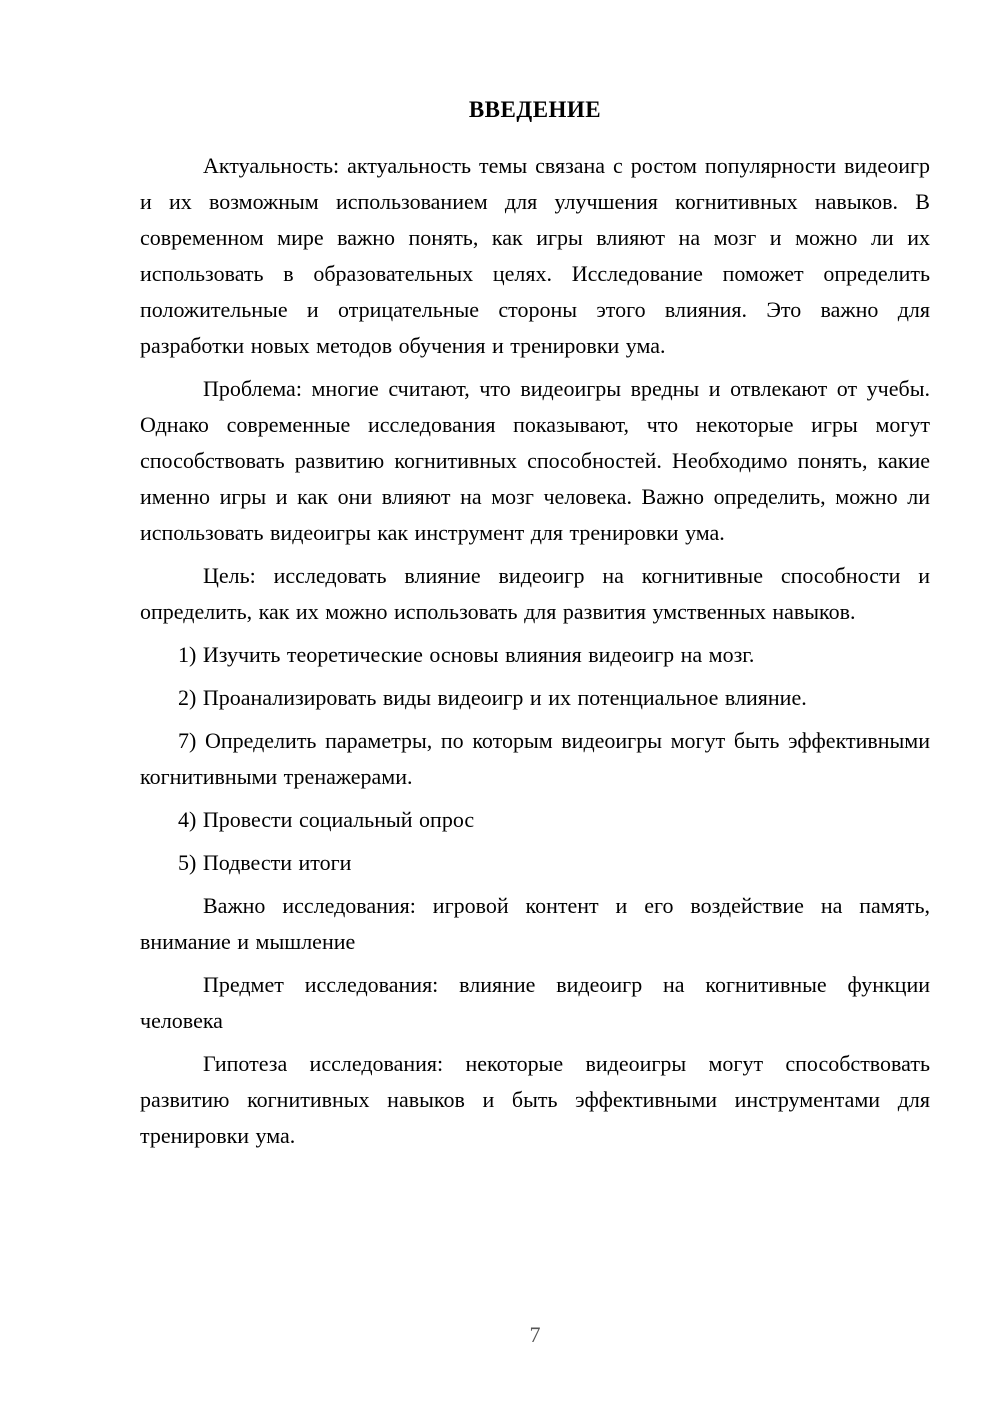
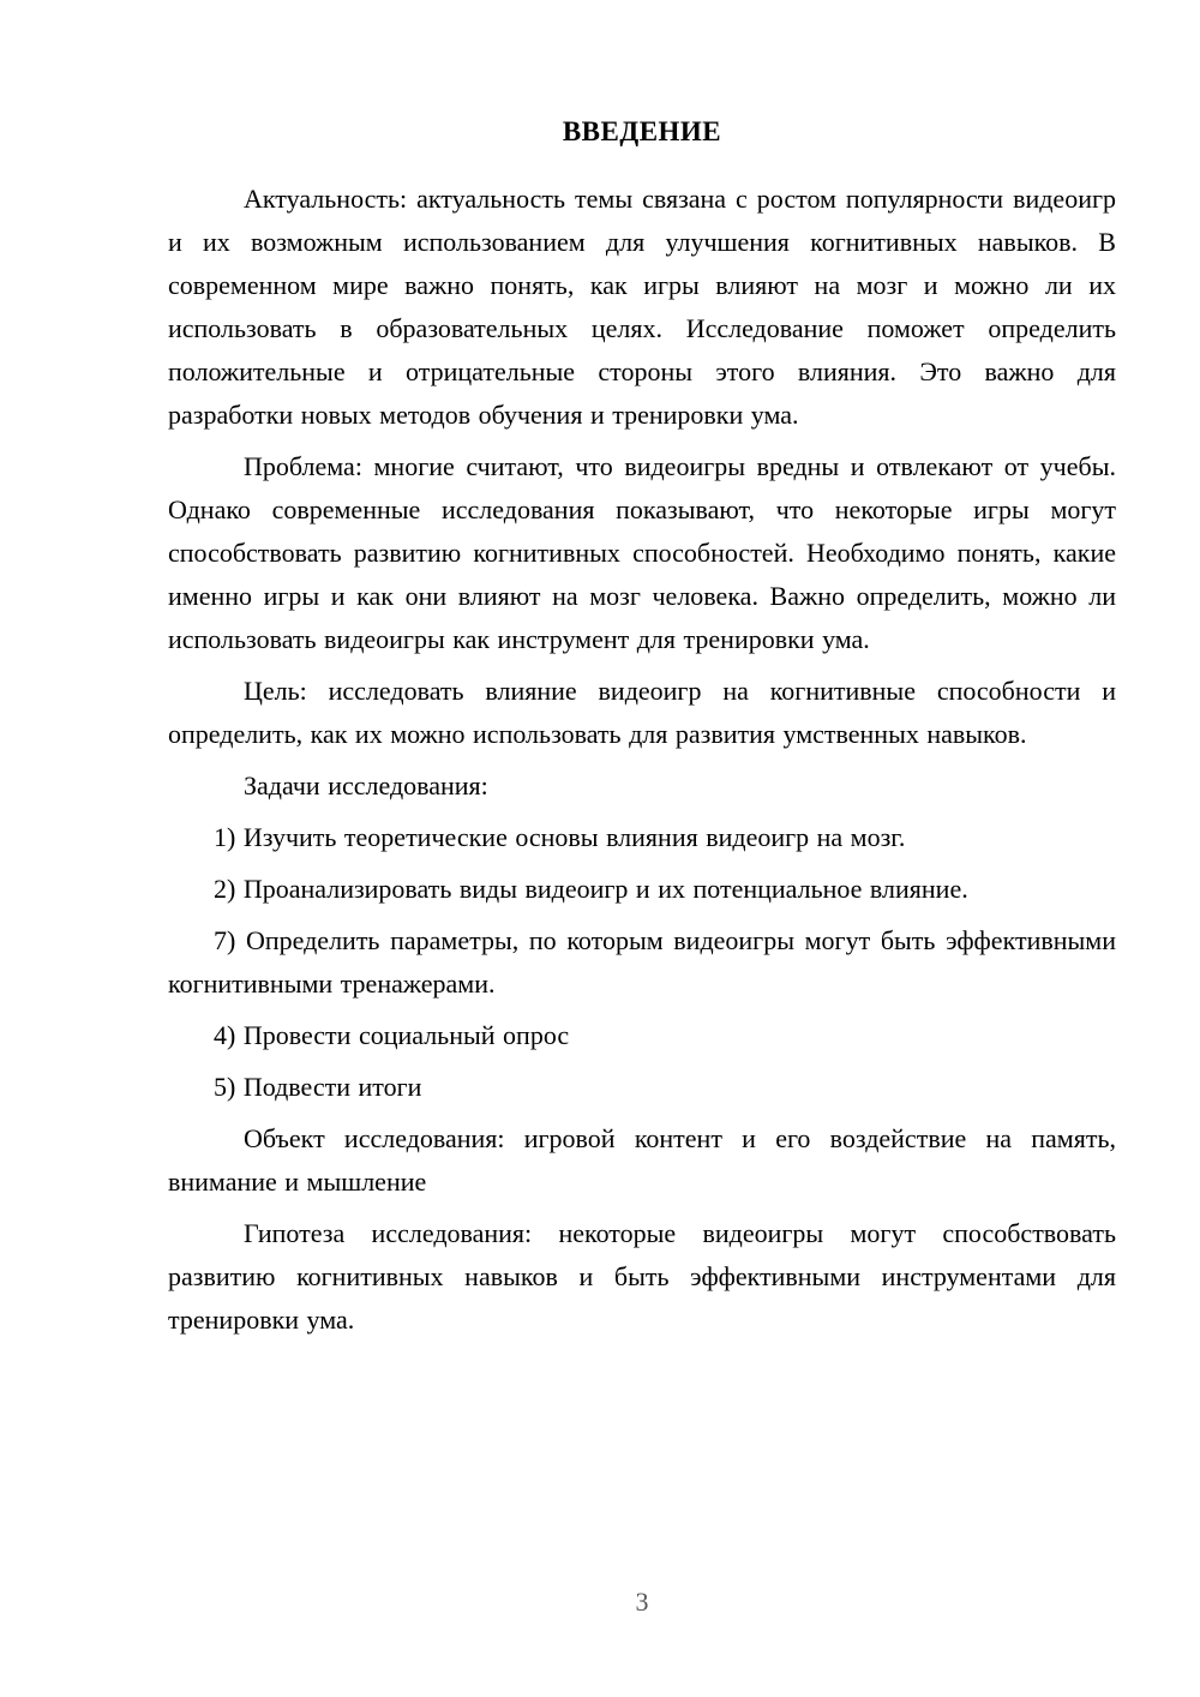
  ВВЕДЕНИЕ
  Актуальность: актуальность темы связана с ростом популярности видеоигр и их возможным использованием для улучшения когнитивных навыков. В современном мире важно понять, как игры влияют на мозг и можно ли их использовать в образовательных целях. Исследование поможет определить положительные и отрицательные стороны этого влияния. Это важно для разработки новых методов обучения и тренировки ума.
  Проблема: многие считают, что видеоигры вредны и отвлекают от учебы. Однако современные исследования показывают, что некоторые игры могут способствовать развитию когнитивных способностей. Необходимо понять, какие именно игры и как они влияют на мозг человека. Важно определить, можно ли использовать видеоигры как инструмент для тренировки ума.
  Цель: исследовать влияние видеоигр на когнитивные способности и определить, как их можно использовать для развития умственных навыков.
+ Задачи исследования:
  1) Изучить теоретические основы влияния видеоигр на мозг.
  2) Проанализировать виды видеоигр и их потенциальное влияние.
  7) Определить параметры, по которым видеоигры могут быть эффективными когнитивными тренажерами.
  4) Провести социальный опрос
  5) Подвести итоги
- Важно исследования: игровой контент и его воздействие на память, внимание и мышление
+ Объект исследования: игровой контент и его воздействие на память, внимание и мышление
- Предмет исследования: влияние видеоигр на когнитивные функции человека
  Гипотеза исследования: некоторые видеоигры могут способствовать развитию когнитивных навыков и быть эффективными инструментами для тренировки ума.
- 7
+ 3
